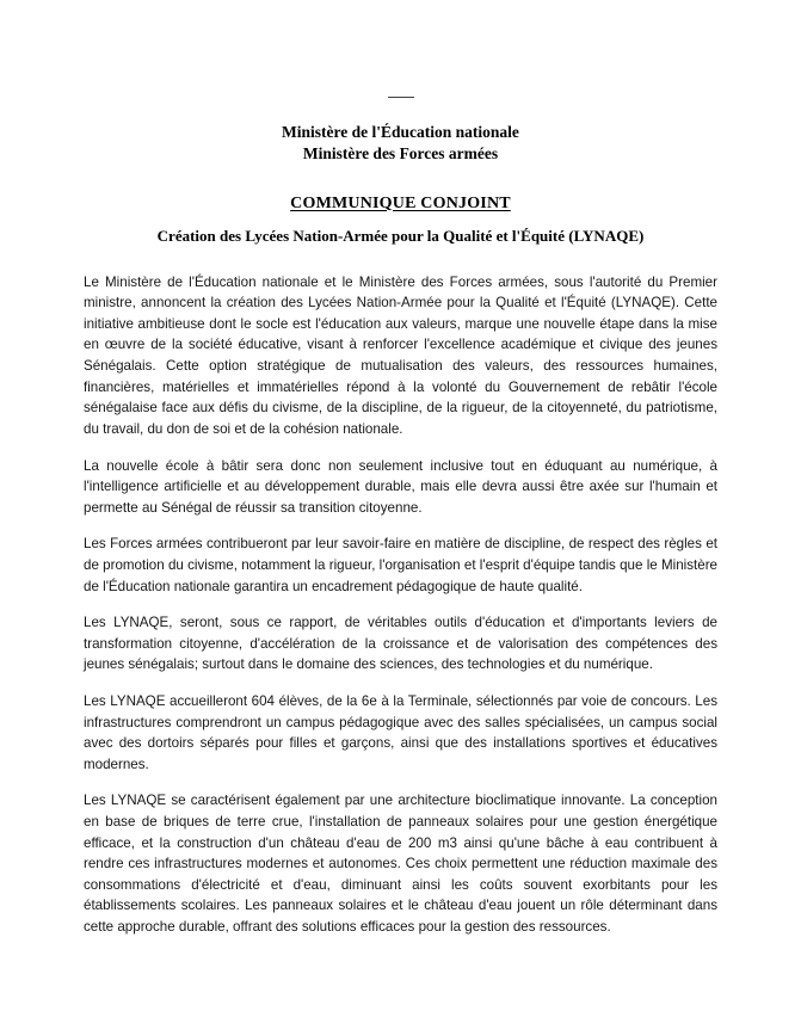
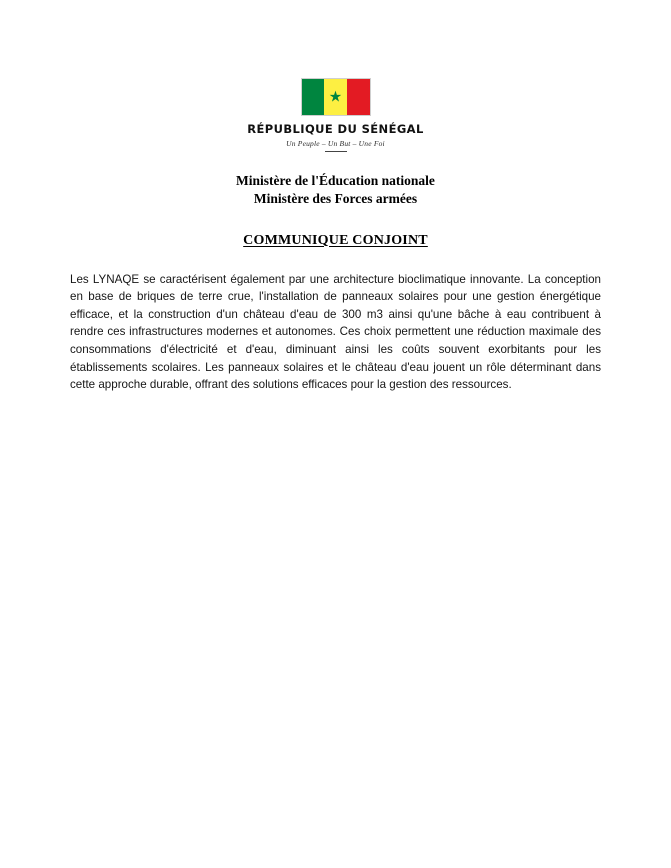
+ ★
+ RÉPUBLIQUE DU SÉNÉGAL
+ Un Peuple – Un But – Une Foi
  Ministère de l'Éducation nationale
  Ministère des Forces armées
  COMMUNIQUE CONJOINT
- Création des Lycées Nation-Armée pour la Qualité et l'Équité (LYNAQE)
- Le Ministère de l'Éducation nationale et le Ministère des Forces armées, sous l'autorité du Premier ministre, annoncent la création des Lycées Nation-Armée pour la Qualité et l'Équité (LYNAQE). Cette initiative ambitieuse dont le socle est l'éducation aux valeurs, marque une nouvelle étape dans la mise en œuvre de la société éducative, visant à renforcer l'excellence académique et civique des jeunes Sénégalais. Cette option stratégique de mutualisation des valeurs, des ressources humaines, financières, matérielles et immatérielles répond à la volonté du Gouvernement de rebâtir l'école sénégalaise face aux défis du civisme, de la discipline, de la rigueur, de la citoyenneté, du patriotisme, du travail, du don de soi et de la cohésion nationale.
- La nouvelle école à bâtir sera donc non seulement inclusive tout en éduquant au numérique, à l'intelligence artificielle et au développement durable, mais elle devra aussi être axée sur l'humain et permette au Sénégal de réussir sa transition citoyenne.
- Les Forces armées contribueront par leur savoir-faire en matière de discipline, de respect des règles et de promotion du civisme, notamment la rigueur, l'organisation et l'esprit d'équipe tandis que le Ministère de l'Éducation nationale garantira un encadrement pédagogique de haute qualité.
- Les LYNAQE, seront, sous ce rapport, de véritables outils d'éducation et d'importants leviers de transformation citoyenne, d'accélération de la croissance et de valorisation des compétences des jeunes sénégalais; surtout dans le domaine des sciences, des technologies et du numérique.
- Les LYNAQE accueilleront 604 élèves, de la 6e à la Terminale, sélectionnés par voie de concours. Les infrastructures comprendront un campus pédagogique avec des salles spécialisées, un campus social avec des dortoirs séparés pour filles et garçons, ainsi que des installations sportives et éducatives modernes.
- Les LYNAQE se caractérisent également par une architecture bioclimatique innovante. La conception en base de briques de terre crue, l'installation de panneaux solaires pour une gestion énergétique efficace, et la construction d'un château d'eau de 200 m3 ainsi qu'une bâche à eau contribuent à rendre ces infrastructures modernes et autonomes. Ces choix permettent une réduction maximale des consommations d'électricité et d'eau, diminuant ainsi les coûts souvent exorbitants pour les établissements scolaires. Les panneaux solaires et le château d'eau jouent un rôle déterminant dans cette approche durable, offrant des solutions efficaces pour la gestion des ressources.
+ Les LYNAQE se caractérisent également par une architecture bioclimatique innovante. La conception en base de briques de terre crue, l'installation de panneaux solaires pour une gestion énergétique efficace, et la construction d'un château d'eau de 300 m3 ainsi qu'une bâche à eau contribuent à rendre ces infrastructures modernes et autonomes. Ces choix permettent une réduction maximale des consommations d'électricité et d'eau, diminuant ainsi les coûts souvent exorbitants pour les établissements scolaires. Les panneaux solaires et le château d'eau jouent un rôle déterminant dans cette approche durable, offrant des solutions efficaces pour la gestion des ressources.
